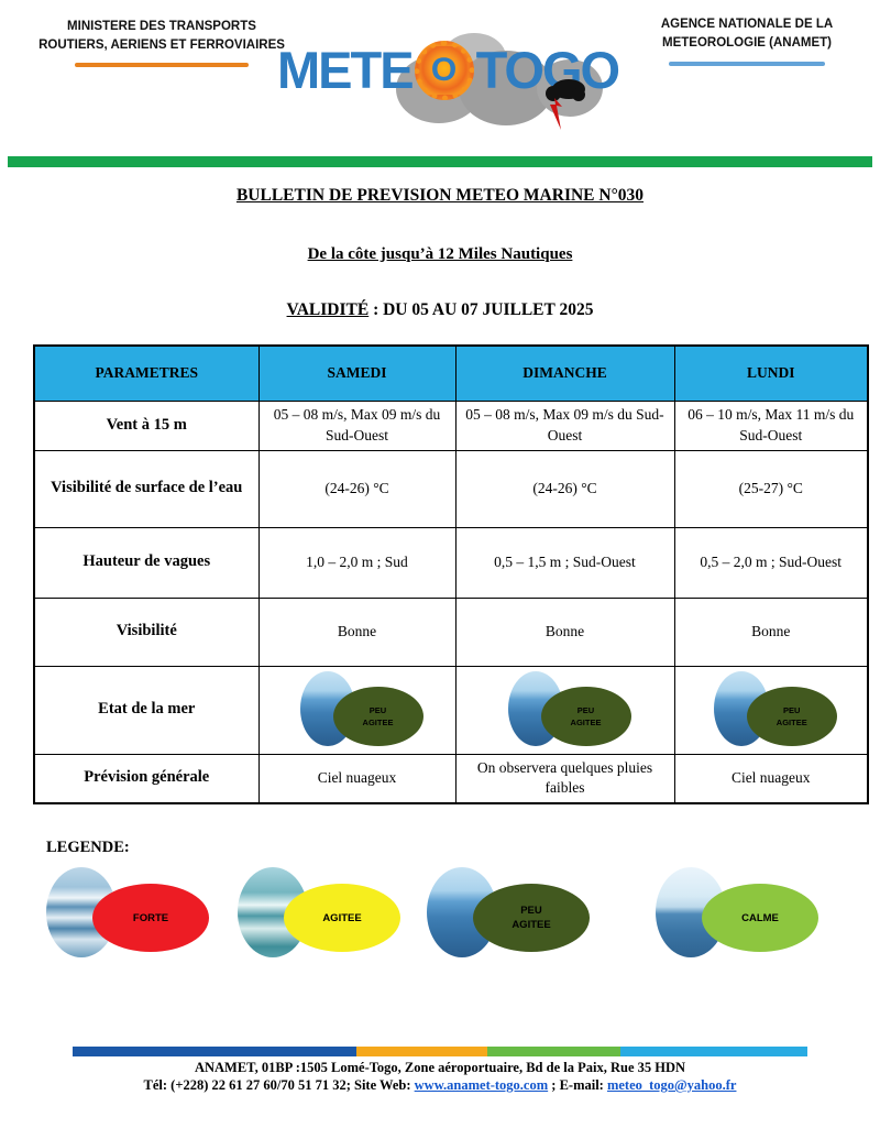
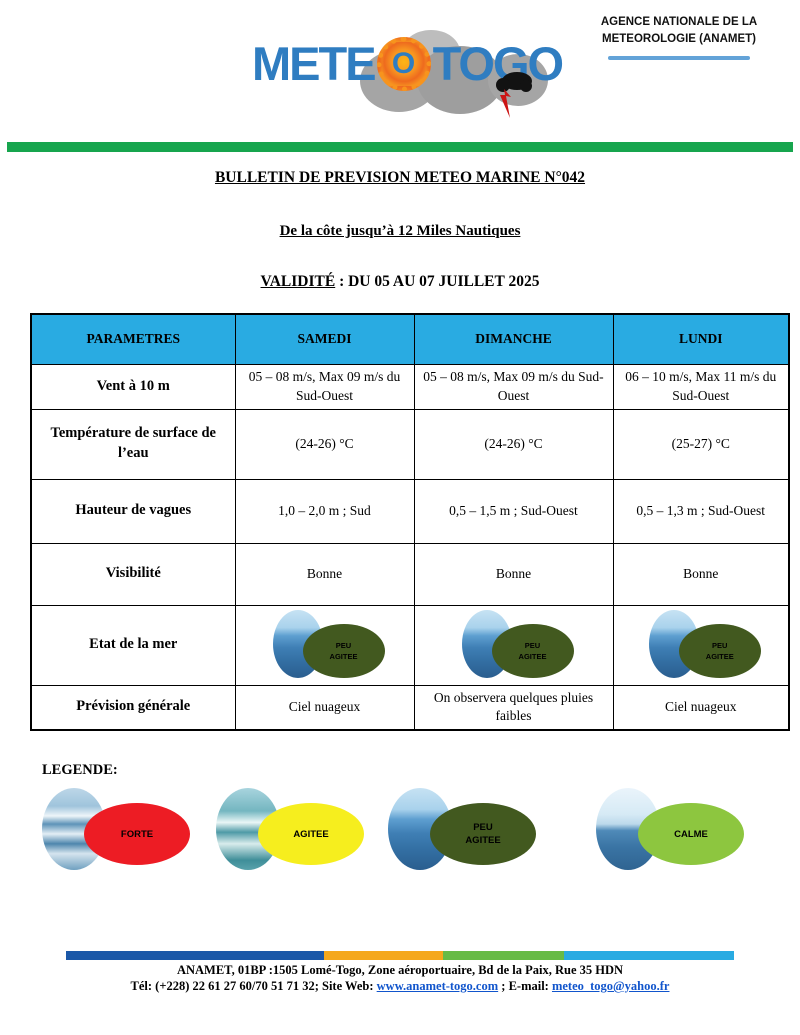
- MINISTERE DES TRANSPORTS
- ROUTIERS, AERIENS ET FERROVIAIRES
  METE
  O
  TOGO
  AGENCE NATIONALE DE LA
  METEOROLOGIE (ANAMET)
- BULLETIN DE PREVISION METEO MARINE N°030
+ BULLETIN DE PREVISION METEO MARINE N°042
  De la côte jusqu’à 12 Miles Nautiques
  VALIDITÉ : DU 05 AU 07 JUILLET 2025
  PARAMETRES	SAMEDI	DIMANCHE	LUNDI
- Vent à 15 m	05 – 08 m/s, Max 09 m/s du Sud-Ouest	05 – 08 m/s, Max 09 m/s du Sud-Ouest	06 – 10 m/s, Max 11 m/s du Sud-Ouest
+ Vent à 10 m	05 – 08 m/s, Max 09 m/s du Sud-Ouest	05 – 08 m/s, Max 09 m/s du Sud-Ouest	06 – 10 m/s, Max 11 m/s du Sud-Ouest
- Visibilité de surface de l’eau	(24-26) °C	(24-26) °C	(25-27) °C
+ Température de surface de l’eau	(24-26) °C	(24-26) °C	(25-27) °C
- Hauteur de vagues	1,0 – 2,0 m ; Sud	0,5 – 1,5 m ; Sud-Ouest	0,5 – 2,0 m ; Sud-Ouest
+ Hauteur de vagues	1,0 – 2,0 m ; Sud	0,5 – 1,5 m ; Sud-Ouest	0,5 – 1,3 m ; Sud-Ouest
  Visibilité	Bonne	Bonne	Bonne
  Etat de la mer	PEU AGITEE	PEU AGITEE	PEU AGITEE
  Prévision générale	Ciel nuageux	On observera quelques pluies faibles	Ciel nuageux
  LEGENDE:
  FORTE
  AGITEE
  PEU
  AGITEE
  CALME
  ANAMET, 01BP :1505 Lomé-Togo, Zone aéroportuaire, Bd de la Paix, Rue 35 HDN
  Tél: (+228) 22 61 27 60/70 51 71 32; Site Web: www.anamet-togo.com ; E-mail: meteo_togo@yahoo.fr
